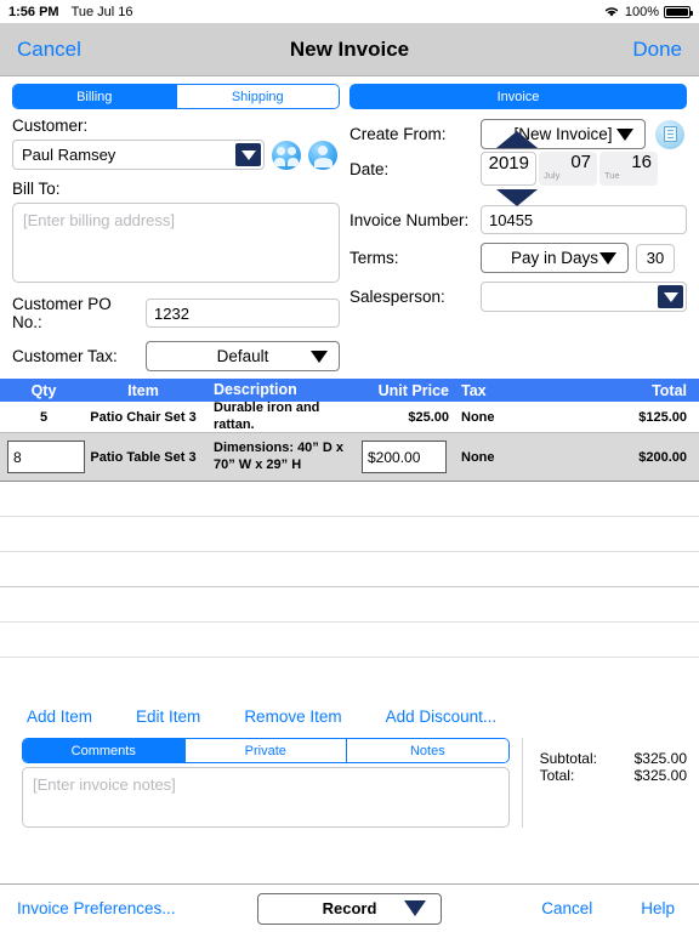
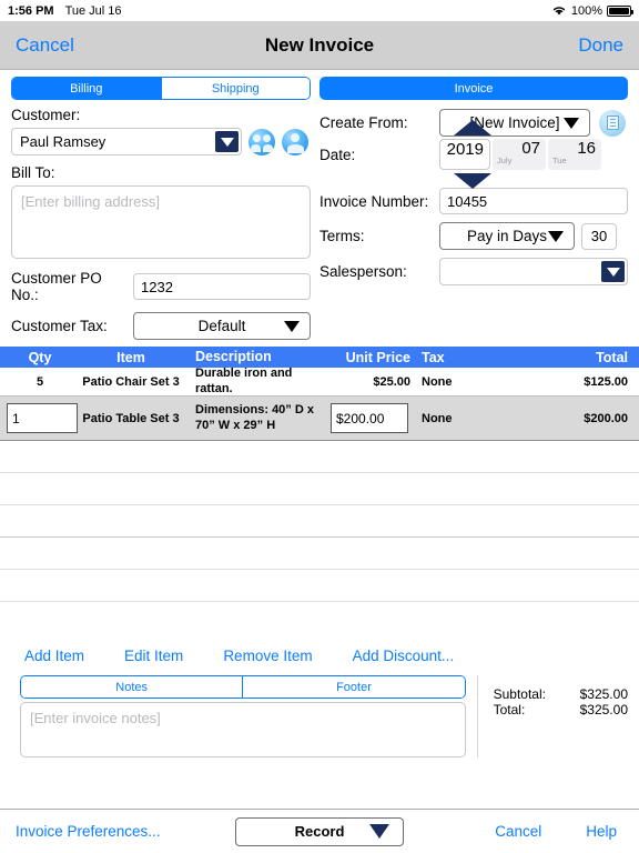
  1:56 PM
  Tue Jul 16
  100%
  Cancel
  New Invoice
  Done
  Billing
  Shipping
  Customer:
  Paul Ramsey
  Bill To:
  [Enter billing address]
  Customer PO No.:
  1232
  Customer Tax:
  Default
  Invoice
  Create From:
  [New Invoice]
  Date:
  2019
  July
  07
  Tue
  16
  Invoice Number:
  10455
  Terms:
  Pay in Days
  30
  Salesperson:
  Qty
  Item
  Description
  Unit Price
  Tax
  Total
  5
  Patio Chair Set 3
  Durable iron and rattan.
  $25.00
  None
  $125.00
- 8
+ 1
  Patio Table Set 3
  Dimensions: 40” D x 70” W x 29” H
  $200.00
  None
  $200.00
  Add Item
  Edit Item
  Remove Item
  Add Discount...
- Comments
- Private
  Notes
+ Footer
  [Enter invoice notes]
  Subtotal:
  $325.00
  Total:
  $325.00
  Invoice Preferences...
  Record
  Cancel
  Help
